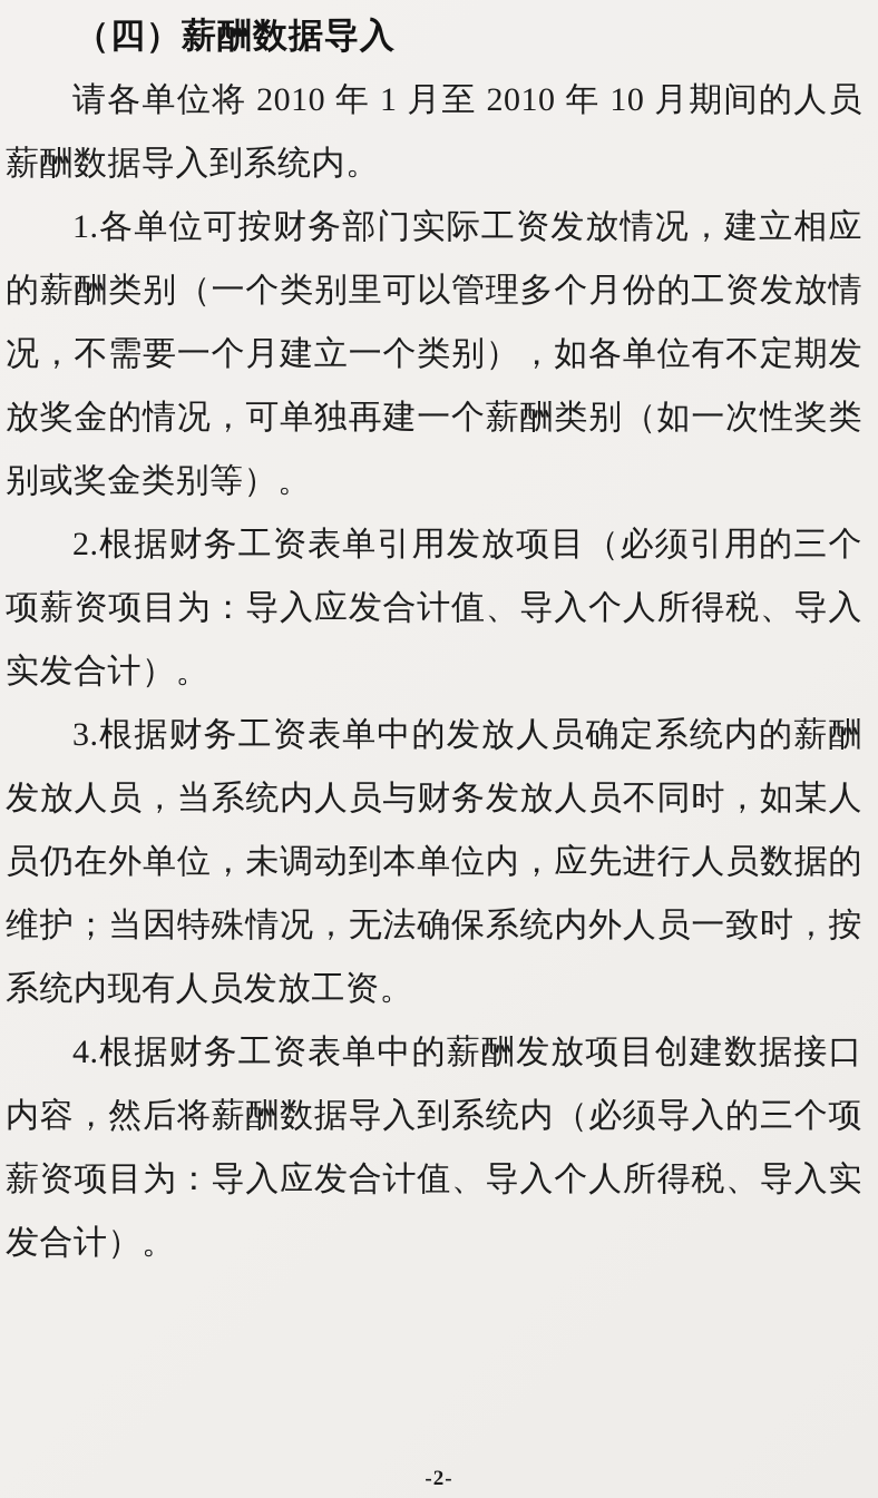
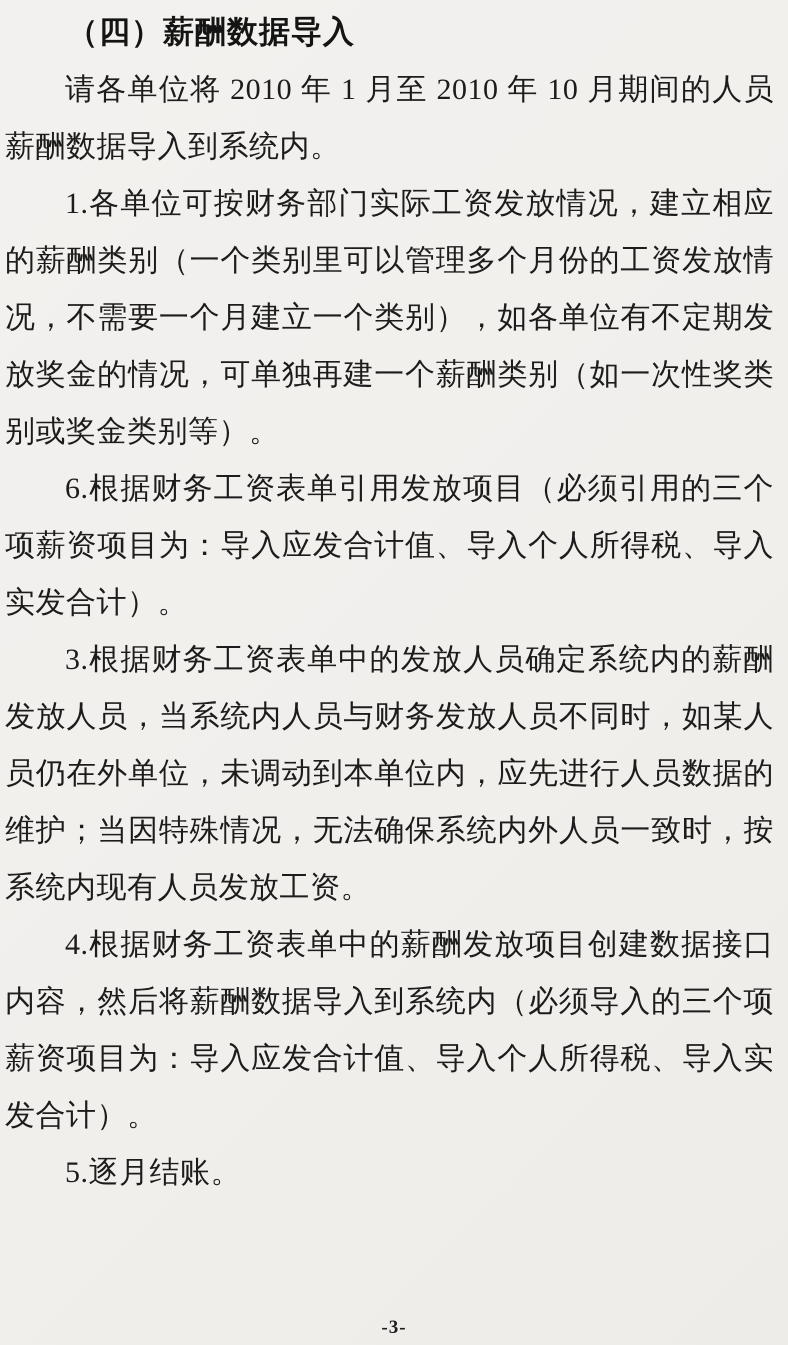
  （四）薪酬数据导入
  请各单位将 2010 年 1 月至 2010 年 10 月期间的人员薪酬数据导入到系统内。
  1.各单位可按财务部门实际工资发放情况，建立相应的薪酬类别（一个类别里可以管理多个月份的工资发放情况，不需要一个月建立一个类别），如各单位有不定期发放奖金的情况，可单独再建一个薪酬类别（如一次性奖类别或奖金类别等）。
- 2.根据财务工资表单引用发放项目（必须引用的三个项薪资项目为：导入应发合计值、导入个人所得税、导入实发合计）。
+ 6.根据财务工资表单引用发放项目（必须引用的三个项薪资项目为：导入应发合计值、导入个人所得税、导入实发合计）。
  3.根据财务工资表单中的发放人员确定系统内的薪酬发放人员，当系统内人员与财务发放人员不同时，如某人员仍在外单位，未调动到本单位内，应先进行人员数据的维护；当因特殊情况，无法确保系统内外人员一致时，按系统内现有人员发放工资。
  4.根据财务工资表单中的薪酬发放项目创建数据接口内容，然后将薪酬数据导入到系统内（必须导入的三个项薪资项目为：导入应发合计值、导入个人所得税、导入实发合计）。
+ 5.逐月结账。
- -2-
+ -3-
